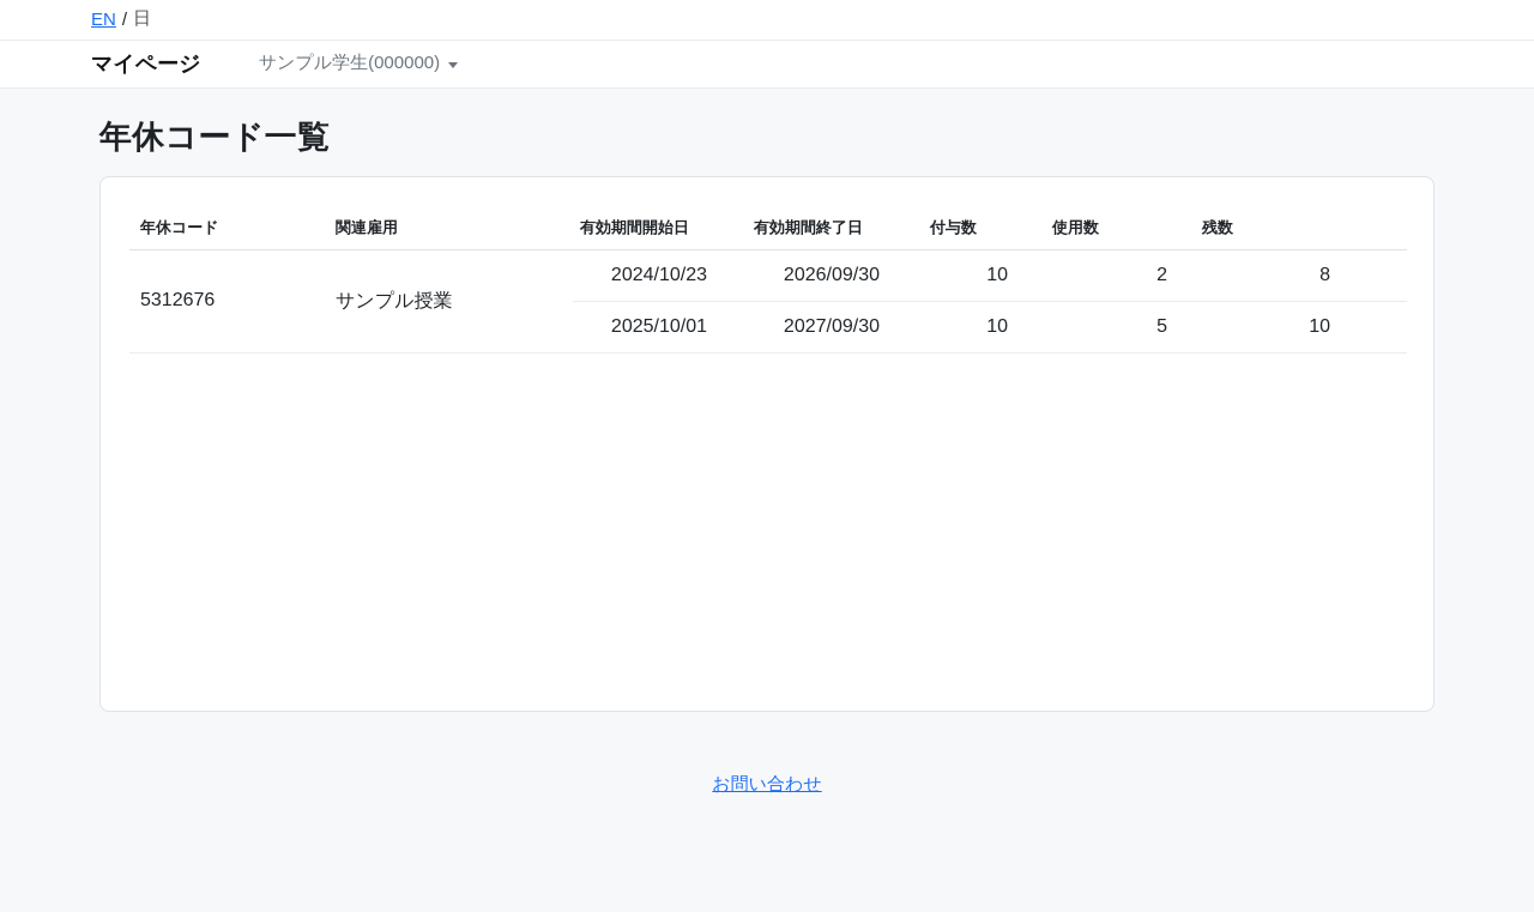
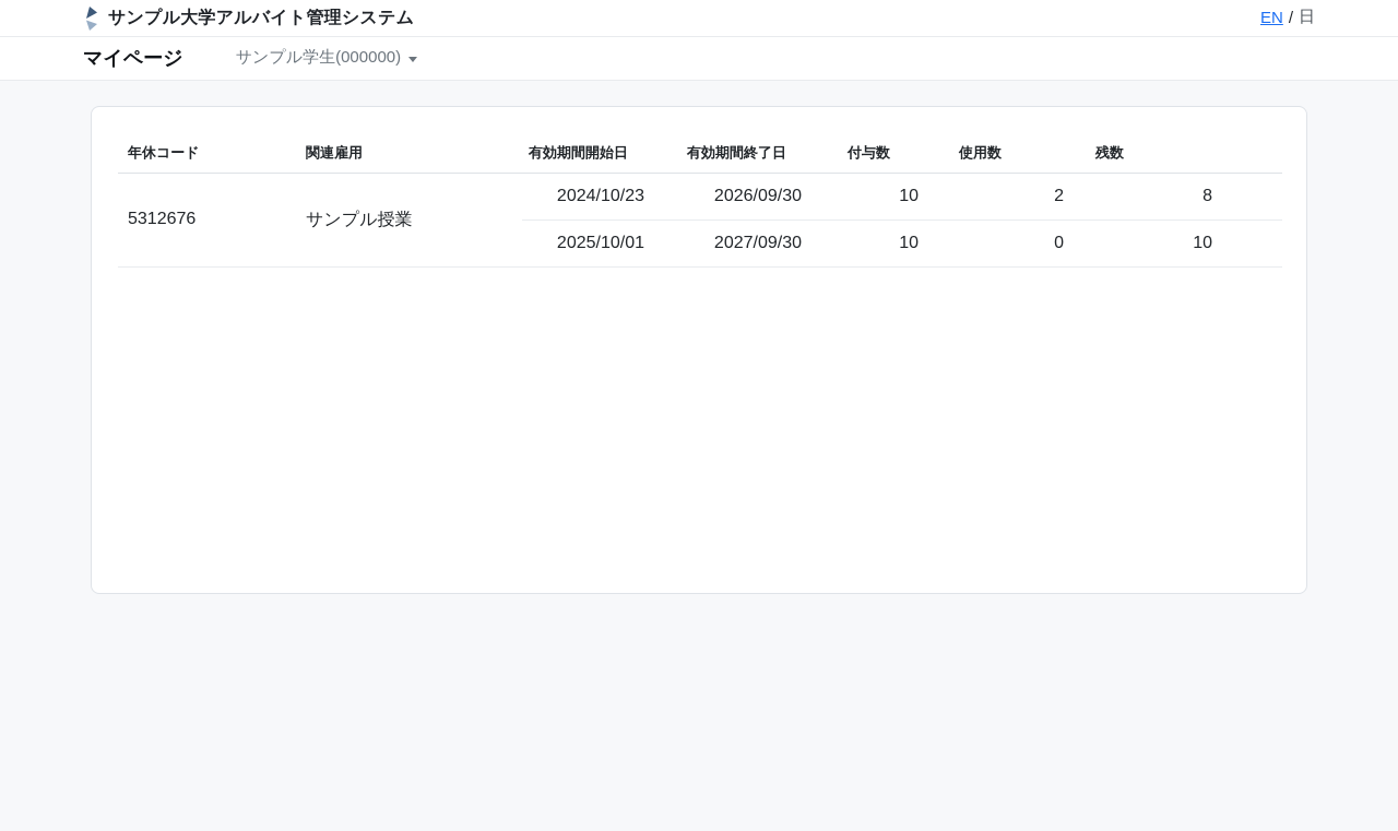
+ サンプル大学アルバイト管理システム
  EN
  /
  日
  マイページ
  サンプル学生(000000)
- 年休コード一覧
  年休コード	関連雇用	有効期間開始日	有効期間終了日	付与数	使用数	残数
  5312676	サンプル授業	2024/10/23	2026/09/30	10	2	8
- 2025/10/01	2027/09/30	10	5	10
+ 2025/10/01	2027/09/30	10	0	10
- お問い合わせ
